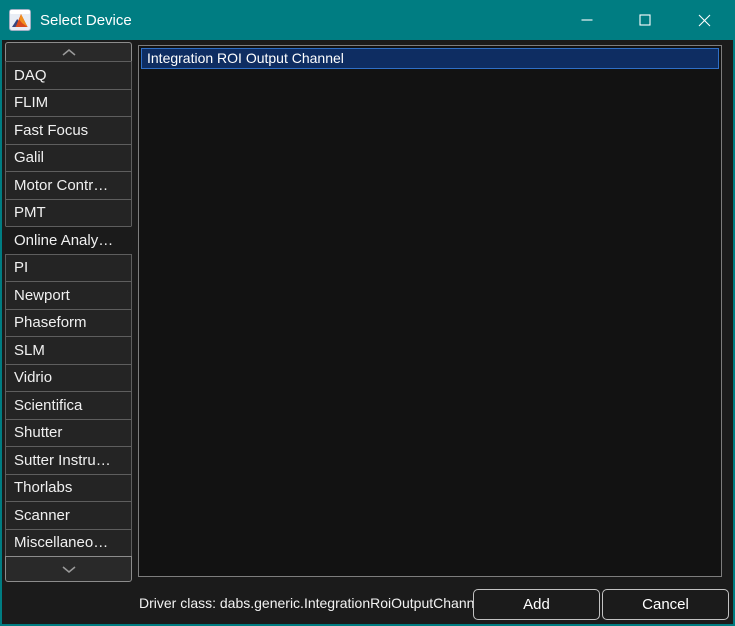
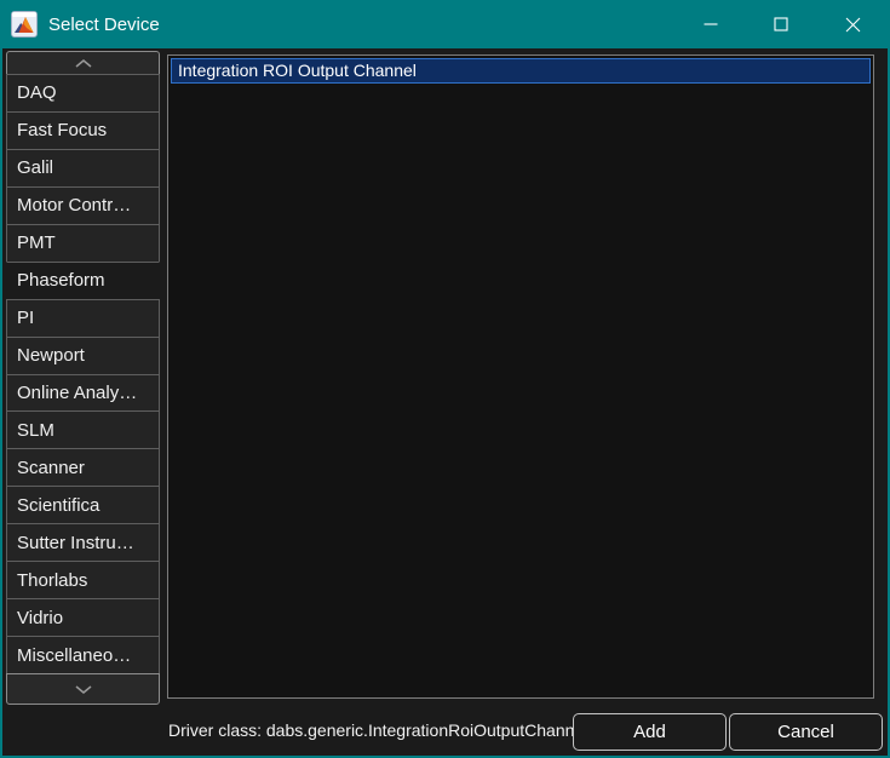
  Select Device
  DAQ
- FLIM
  Fast Focus
  Galil
  Motor Contr…
  PMT
- Online Analy…
+ Phaseform
  PI
  Newport
- Phaseform
+ Online Analy…
  SLM
- Vidrio
+ Scanner
  Scientifica
- Shutter
  Sutter Instru…
  Thorlabs
- Scanner
+ Vidrio
  Miscellaneo…
  Integration ROI Output Channel
  Driver class: dabs.generic.IntegrationRoiOutputChann
  Add
  Cancel
